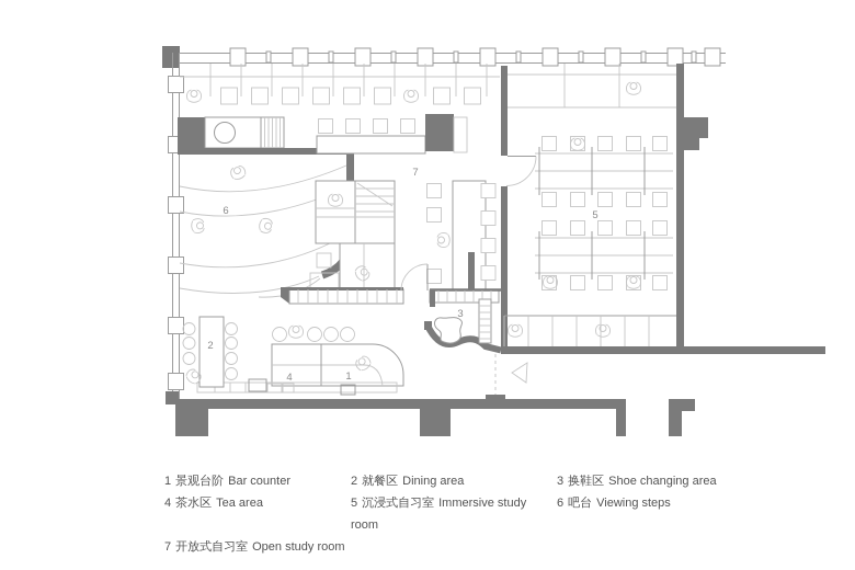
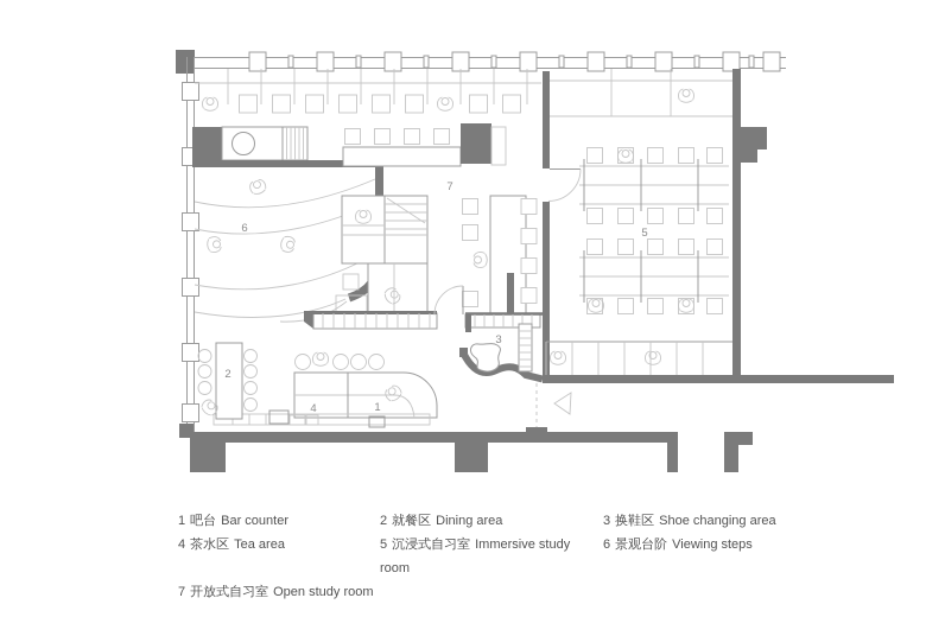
  6
  7
  5
  3
  4
  1
  2
- 1 景观台阶 Bar counter
+ 1 吧台 Bar counter
  2 就餐区 Dining area
  3 换鞋区 Shoe changing area
  4 茶水区 Tea area
  5 沉浸式自习室 Immersive study room
- 6 吧台 Viewing steps
+ 6 景观台阶 Viewing steps
  7 开放式自习室 Open study room
